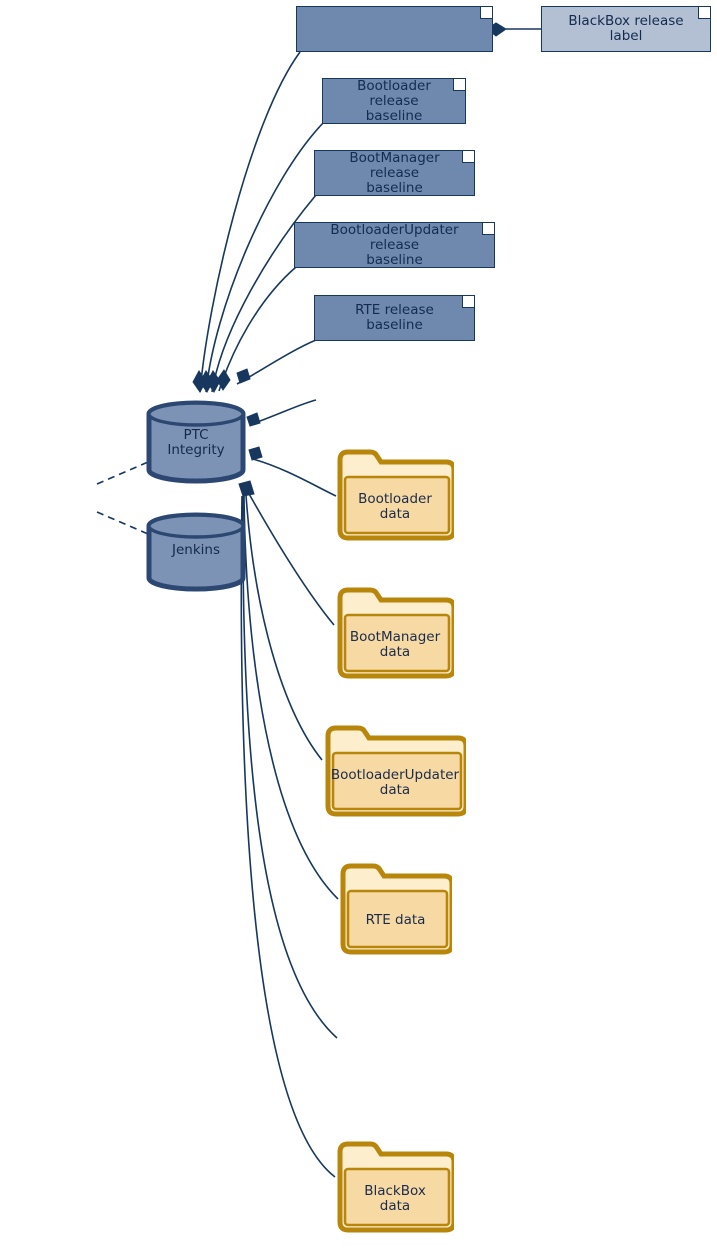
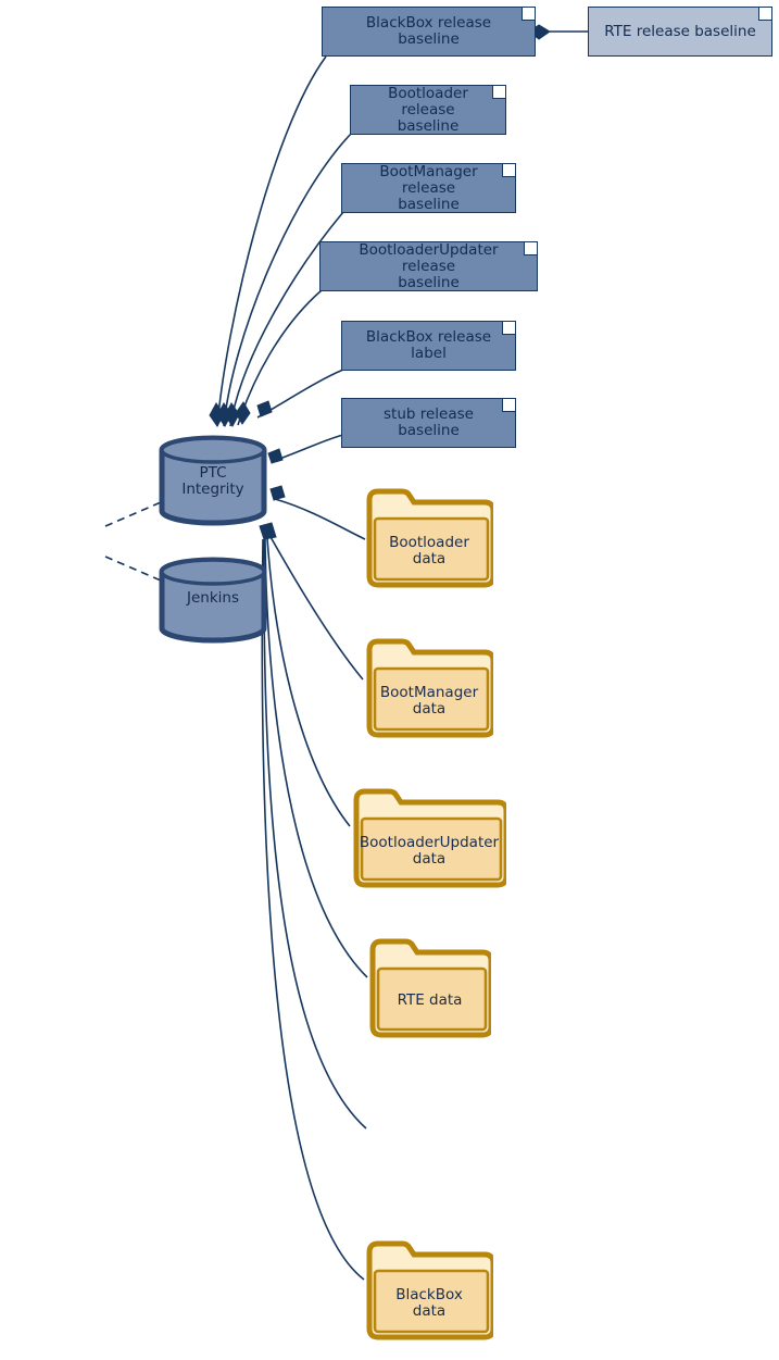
+ BlackBox release baseline
- BlackBox release label
+ RTE release baseline
  Bootloader release
  baseline
  BootManager release
  baseline
  BootloaderUpdater release
  baseline
- RTE release baseline
+ BlackBox release label
+ stub release baseline
  PTC
  Integrity
  Jenkins
  Bootloader
  data
  BootManager
  data
  BootloaderUpdater
  data
  RTE data
  BlackBox
  data
